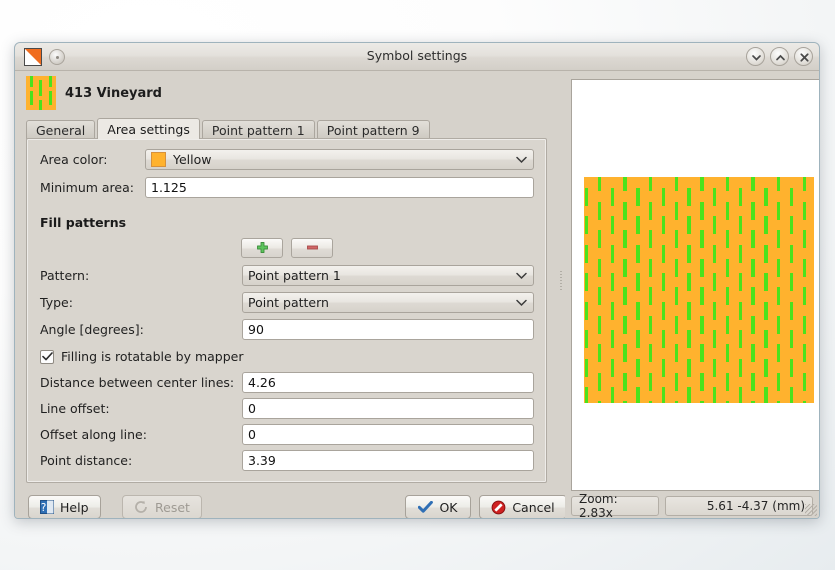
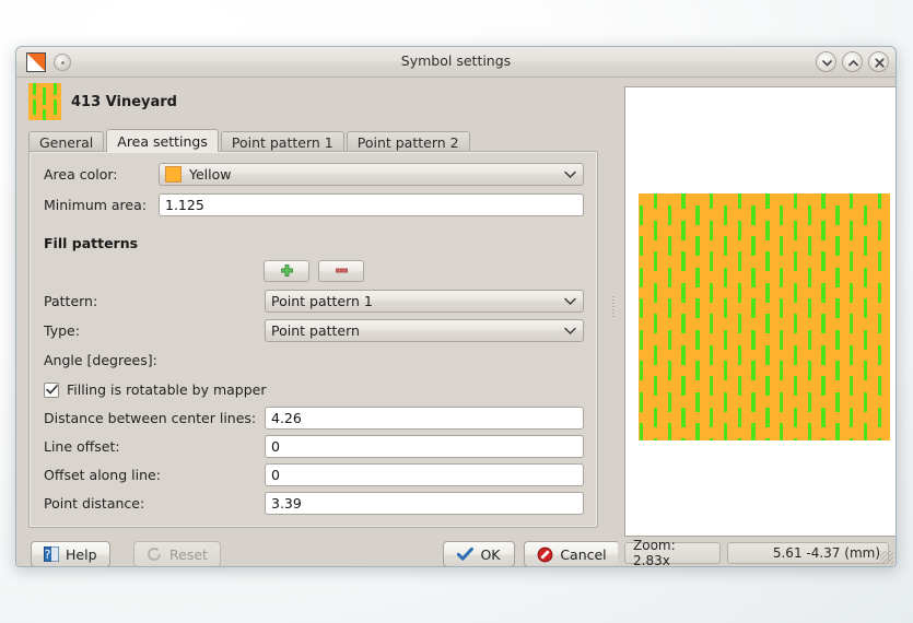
  Symbol settings
  413 Vineyard
  General
  Area settings
  Point pattern 1
- Point pattern 9
+ Point pattern 2
  Area color:
  Yellow
  Minimum area:
  1.125
  Fill patterns
  Pattern:
  Point pattern 1
  Type:
  Point pattern
  Angle [degrees]:
- 90
  Filling is rotatable by mapper
  Distance between center lines:
  4.26
  Line offset:
  0
  Offset along line:
  0
  Point distance:
  3.39
  ?
  Help
  Reset
  OK
  Cancel
  Zoom: 2.83x
  5.61 -4.37 (mm)
